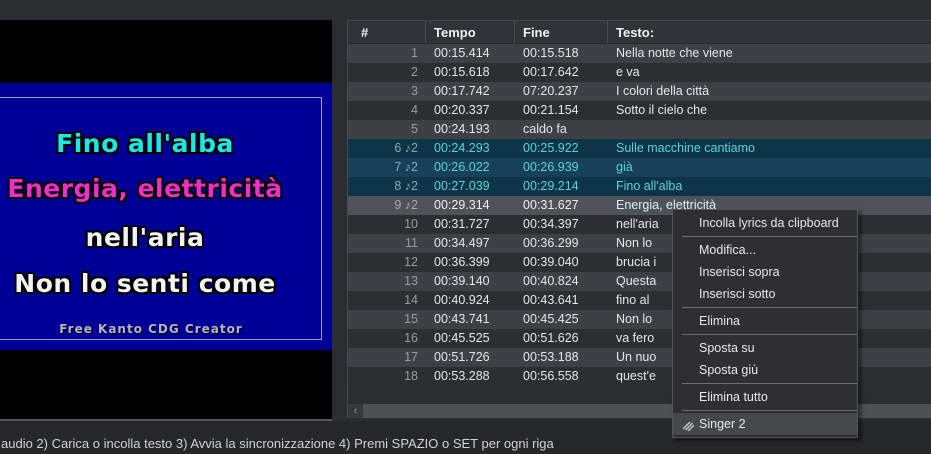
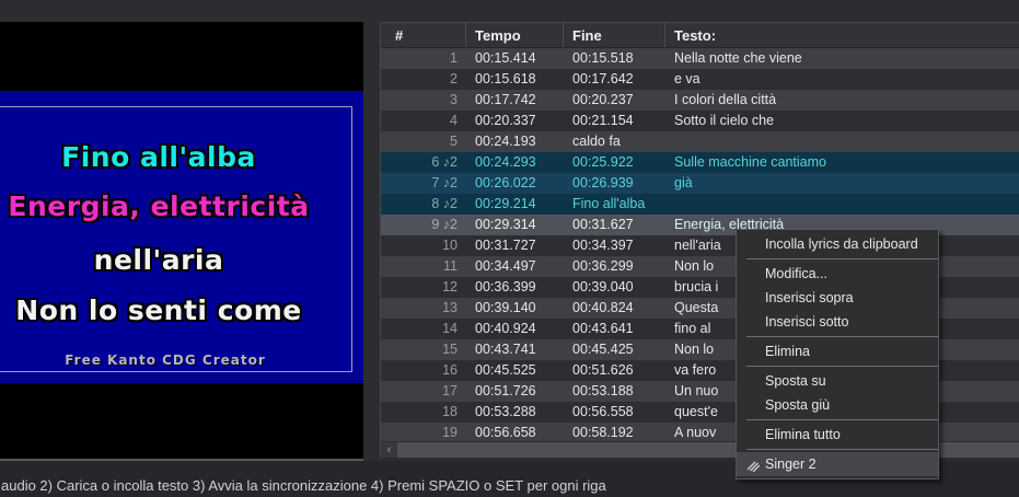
  Fino all'alba
  Energia, elettricità
  nell'aria
  Non lo senti come
  Free Kanto CDG Creator
  #
  Tempo
  Fine
  Testo:
  1
  00:15.414
  00:15.518
  Nella notte che viene
  2
  00:15.618
  00:17.642
  e va
  3
  00:17.742
- 07:20.237
+ 00:20.237
  I colori della città
  4
  00:20.337
  00:21.154
  Sotto il cielo che
  5
  00:24.193
  caldo fa
  6 ♪2
  00:24.293
  00:25.922
  Sulle macchine cantiamo
  7 ♪2
  00:26.022
  00:26.939
  già
  8 ♪2
- 00:27.039
  00:29.214
  Fino all'alba
  9 ♪2
  00:29.314
  00:31.627
  Energia, elettricità
  10
  00:31.727
  00:34.397
  nell'aria
  11
  00:34.497
  00:36.299
  Non lo
  12
  00:36.399
  00:39.040
  brucia i
  13
  00:39.140
  00:40.824
  Questa
  14
  00:40.924
  00:43.641
  fino al
  15
  00:43.741
  00:45.425
  Non lo
  16
  00:45.525
  00:51.626
  va fero
  17
  00:51.726
  00:53.188
  Un nuo
  18
  00:53.288
  00:56.558
  quest'e
+ 19
+ 00:56.658
+ 00:58.192
+ A nuov
  ‹
  Incolla lyrics da clipboard
  Modifica...
  Inserisci sopra
  Inserisci sotto
  Elimina
  Sposta su
  Sposta giù
  Elimina tutto
  Singer 2
  audio 2) Carica o incolla testo 3) Avvia la sincronizzazione 4) Premi SPAZIO o SET per ogni riga
